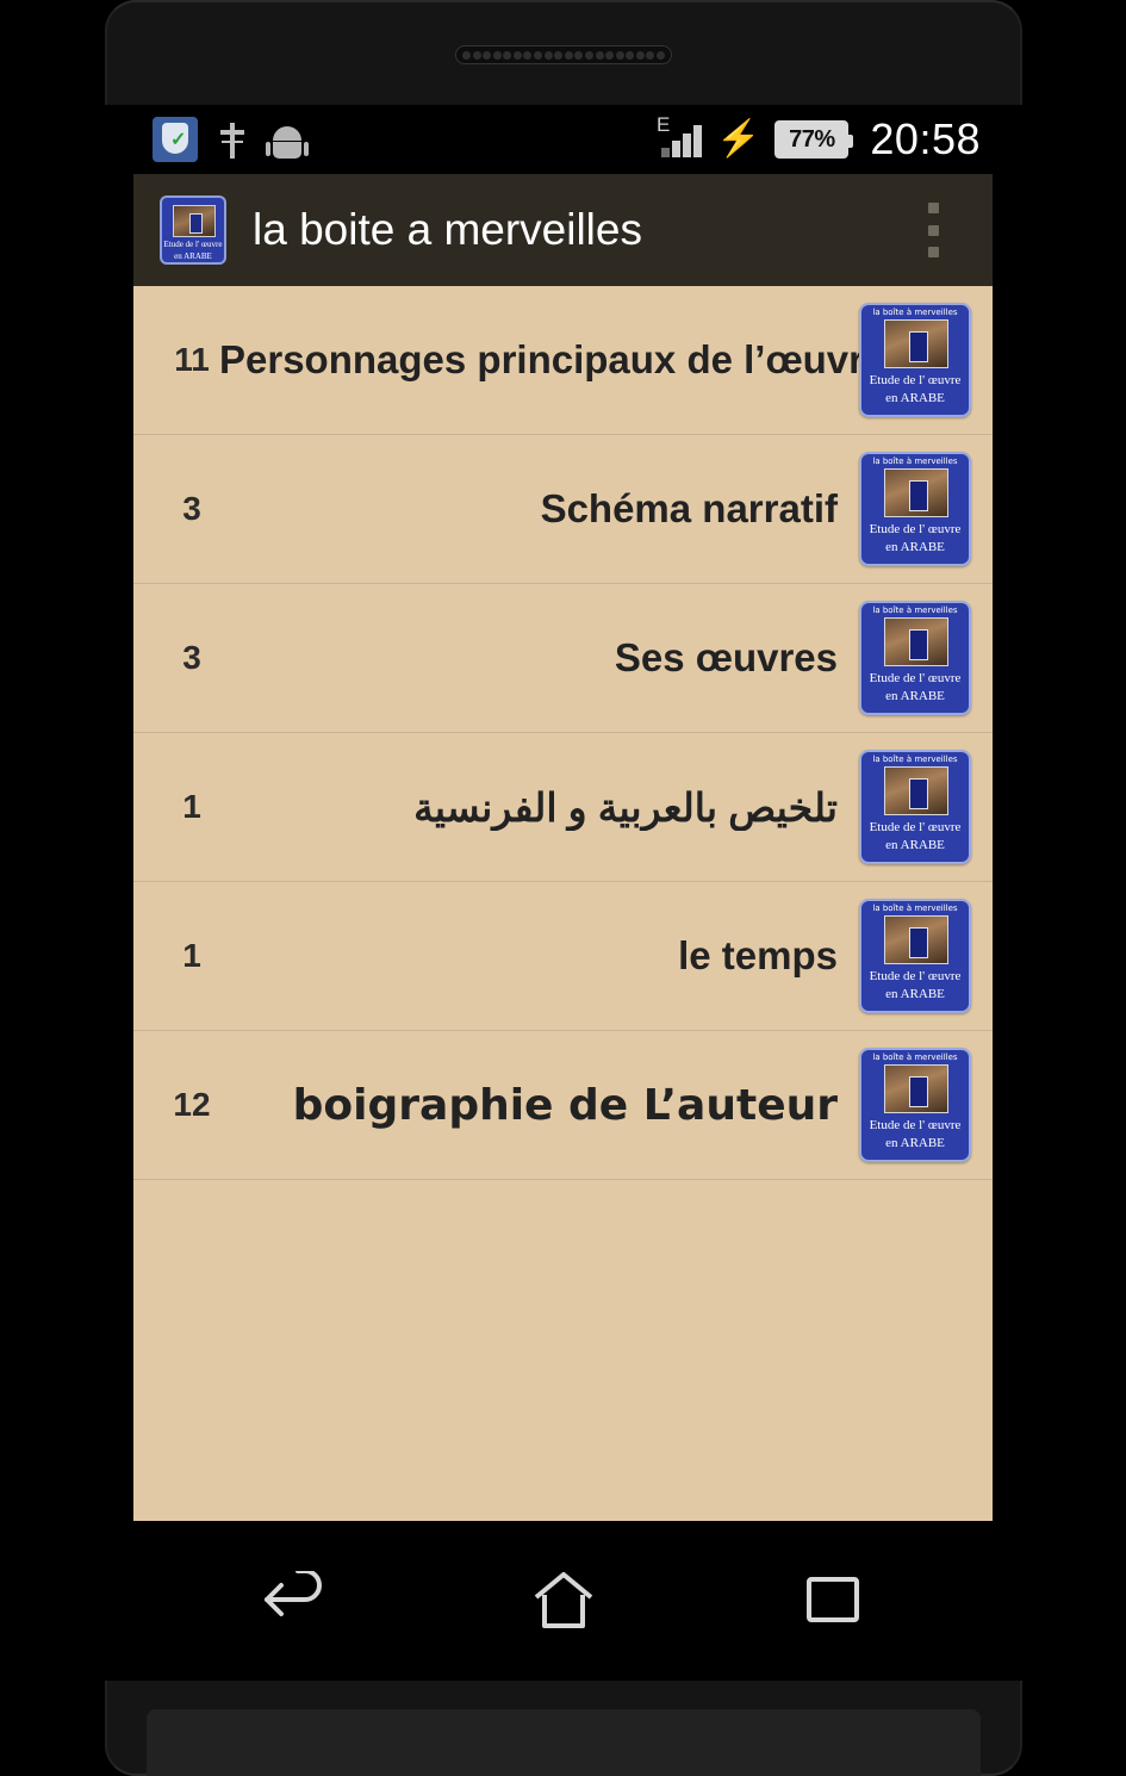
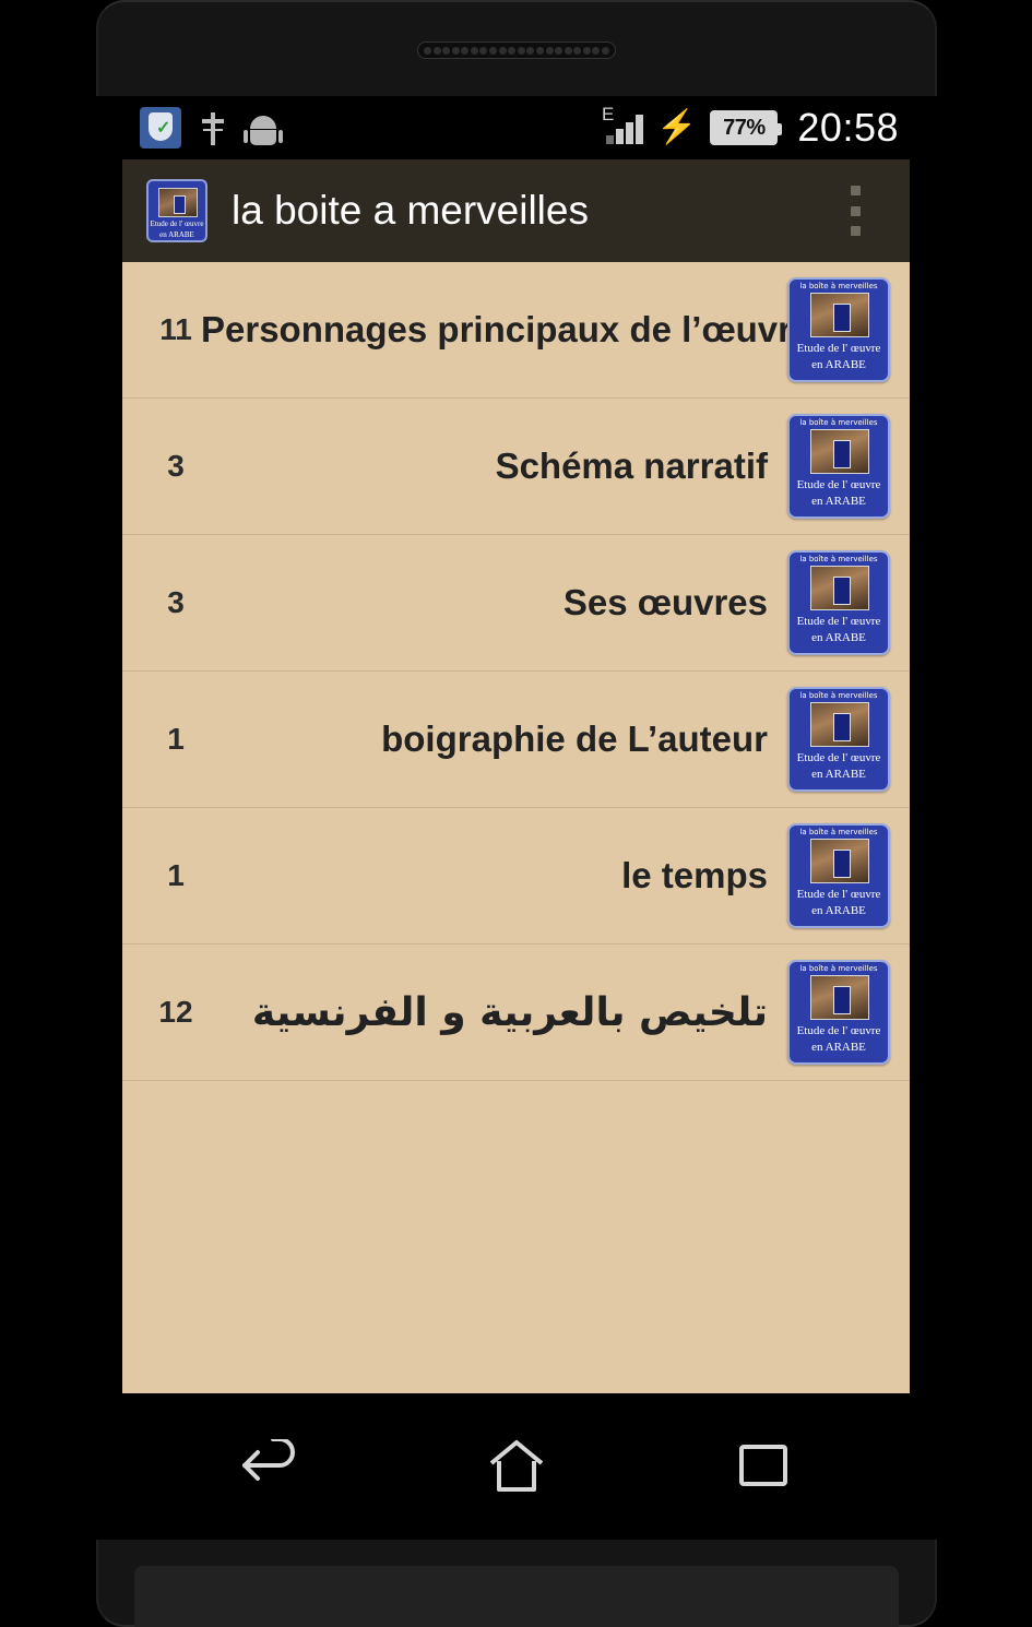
  E
  ⚡
  77%
  20:58
  Etude de l' œuvre
  en ARABE
  la boite a merveilles
  11
  Personnages principaux de l’œuvr
  la boîte à merveilles
  Etude de l' œuvre
  en ARABE
  3
  Schéma narratif
  la boîte à merveilles
  Etude de l' œuvre
  en ARABE
  3
  Ses œuvres
  la boîte à merveilles
  Etude de l' œuvre
  en ARABE
  1
- تلخيص بالعربية و الفرنسية
+ boigraphie de L’auteur
  la boîte à merveilles
  Etude de l' œuvre
  en ARABE
  1
  le temps
  la boîte à merveilles
  Etude de l' œuvre
  en ARABE
  12
- boigraphie de L’auteur
+ تلخيص بالعربية و الفرنسية
  la boîte à merveilles
  Etude de l' œuvre
  en ARABE
